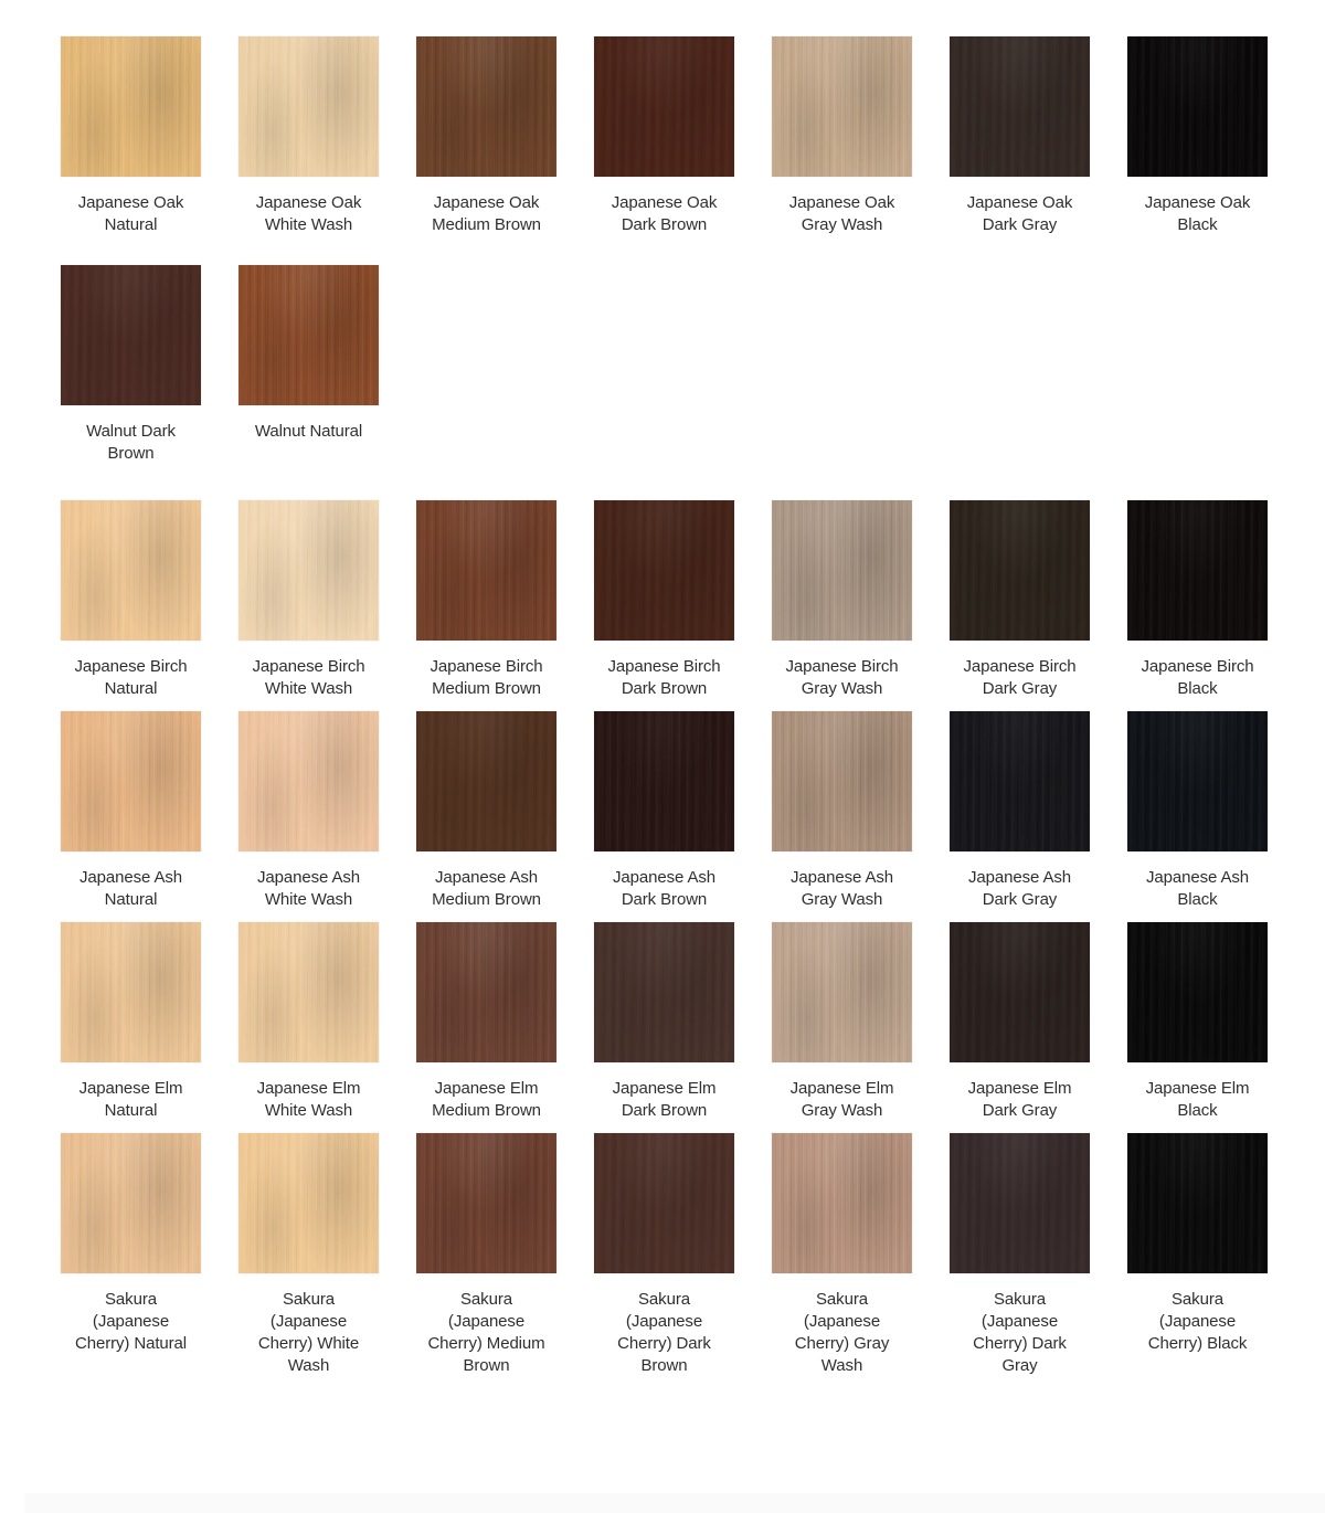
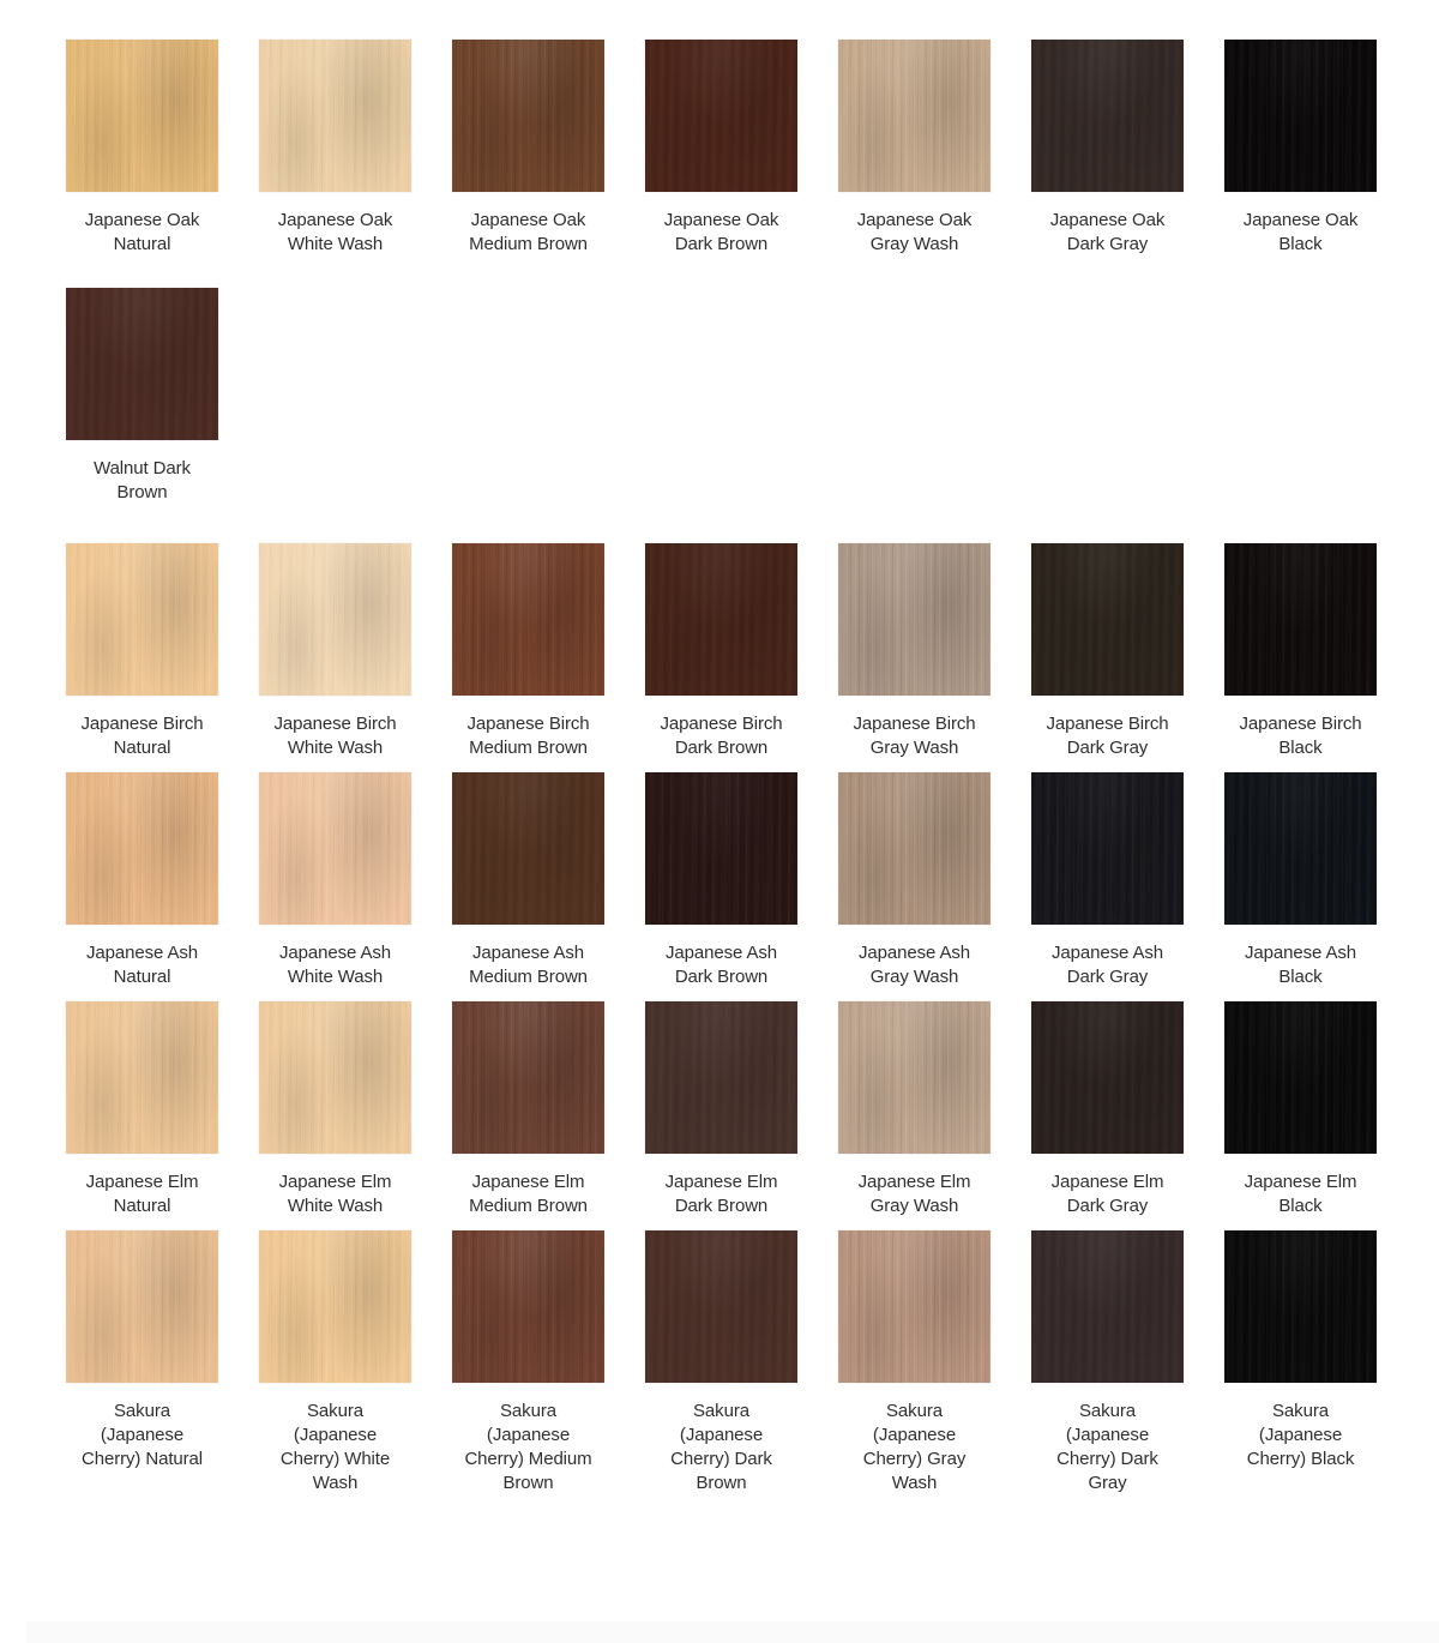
  Japanese Oak
  Natural
  Japanese Oak
  White Wash
  Japanese Oak
  Medium Brown
  Japanese Oak
  Dark Brown
  Japanese Oak
  Gray Wash
  Japanese Oak
  Dark Gray
  Japanese Oak
  Black
  Walnut Dark
  Brown
- Walnut Natural
  Japanese Birch
  Natural
  Japanese Birch
  White Wash
  Japanese Birch
  Medium Brown
  Japanese Birch
  Dark Brown
  Japanese Birch
  Gray Wash
  Japanese Birch
  Dark Gray
  Japanese Birch
  Black
  Japanese Ash
  Natural
  Japanese Ash
  White Wash
  Japanese Ash
  Medium Brown
  Japanese Ash
  Dark Brown
  Japanese Ash
  Gray Wash
  Japanese Ash
  Dark Gray
  Japanese Ash
  Black
  Japanese Elm
  Natural
  Japanese Elm
  White Wash
  Japanese Elm
  Medium Brown
  Japanese Elm
  Dark Brown
  Japanese Elm
  Gray Wash
  Japanese Elm
  Dark Gray
  Japanese Elm
  Black
  Sakura
  (Japanese
  Cherry) Natural
  Sakura
  (Japanese
  Cherry) White
  Wash
  Sakura
  (Japanese
  Cherry) Medium
  Brown
  Sakura
  (Japanese
  Cherry) Dark
  Brown
  Sakura
  (Japanese
  Cherry) Gray
  Wash
  Sakura
  (Japanese
  Cherry) Dark
  Gray
  Sakura
  (Japanese
  Cherry) Black
